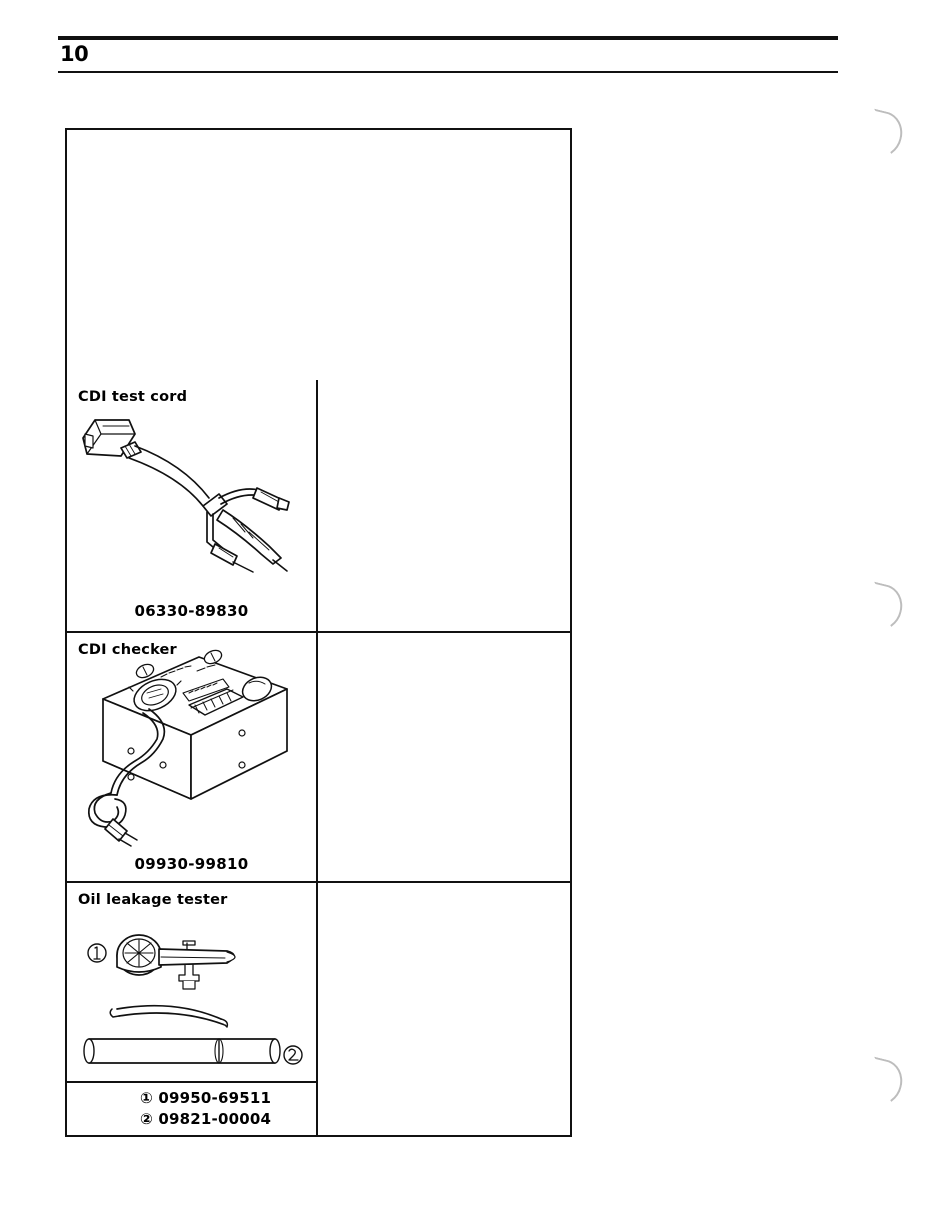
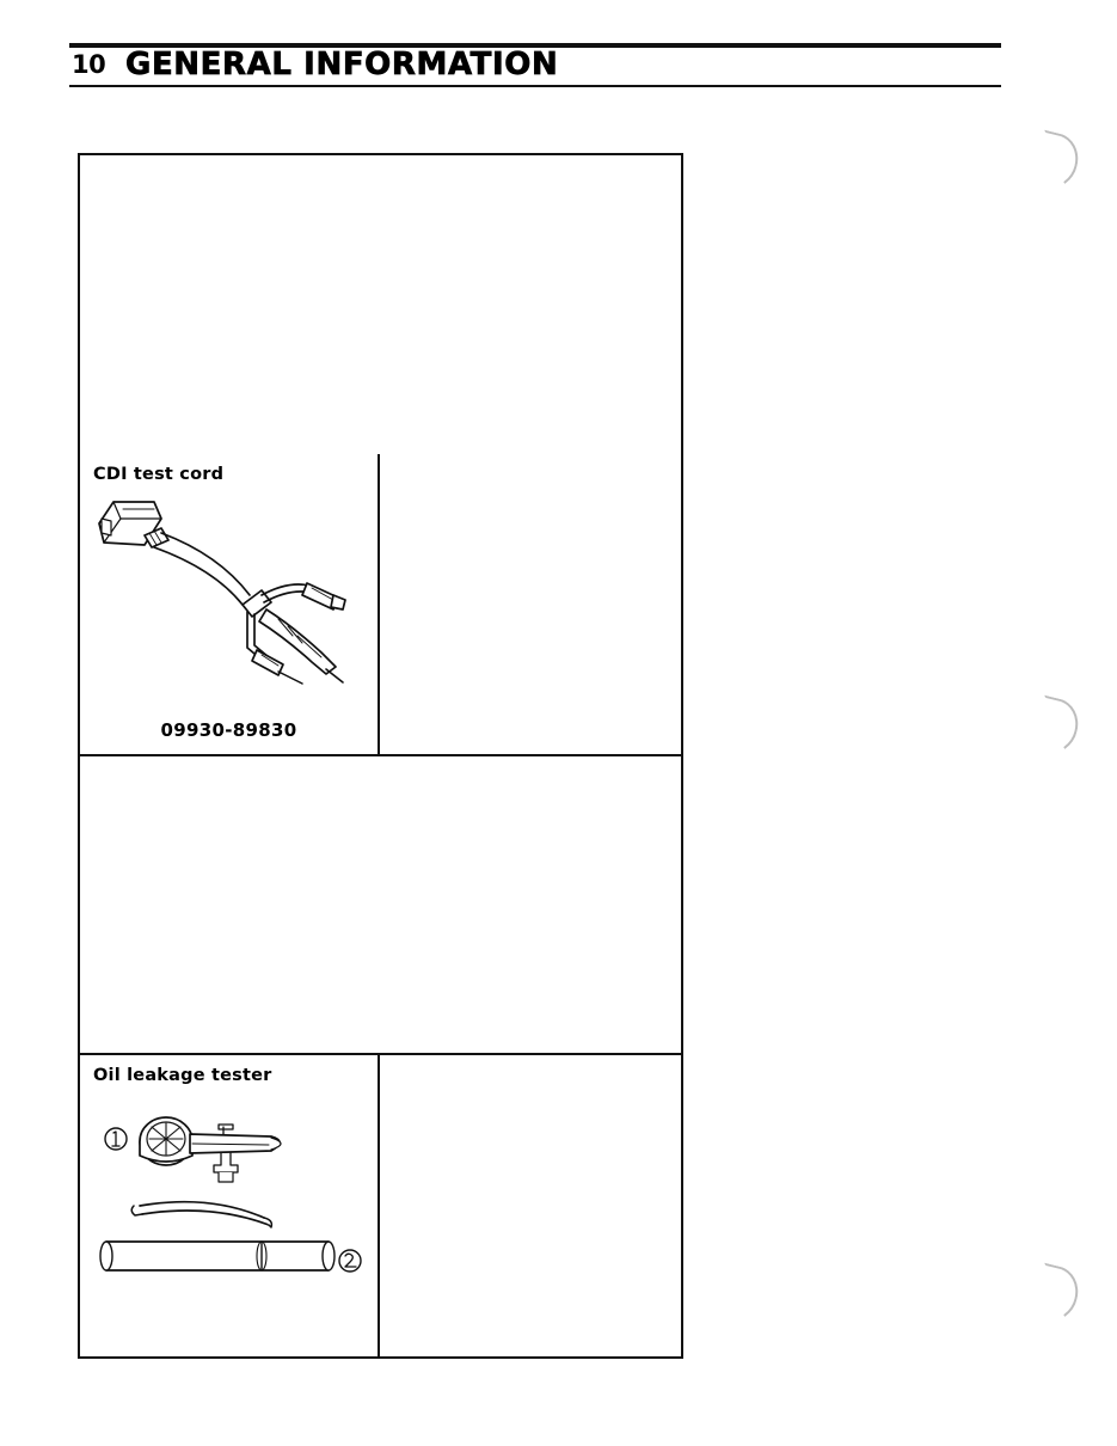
  10
+ GENERAL INFORMATION
  CDI test cord
- 06330-89830
+ 09930-89830
- CDI checker
- 09930-99810
  Oil leakage tester
- ① 09950-69511
- ② 09821-00004
